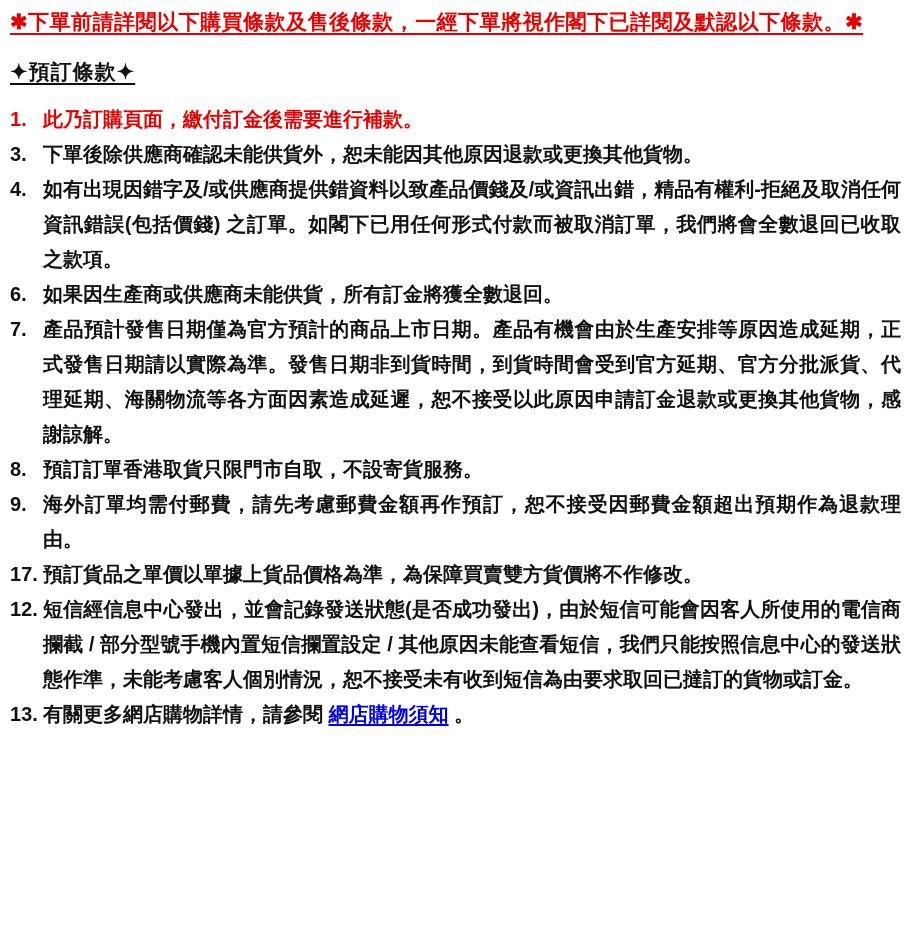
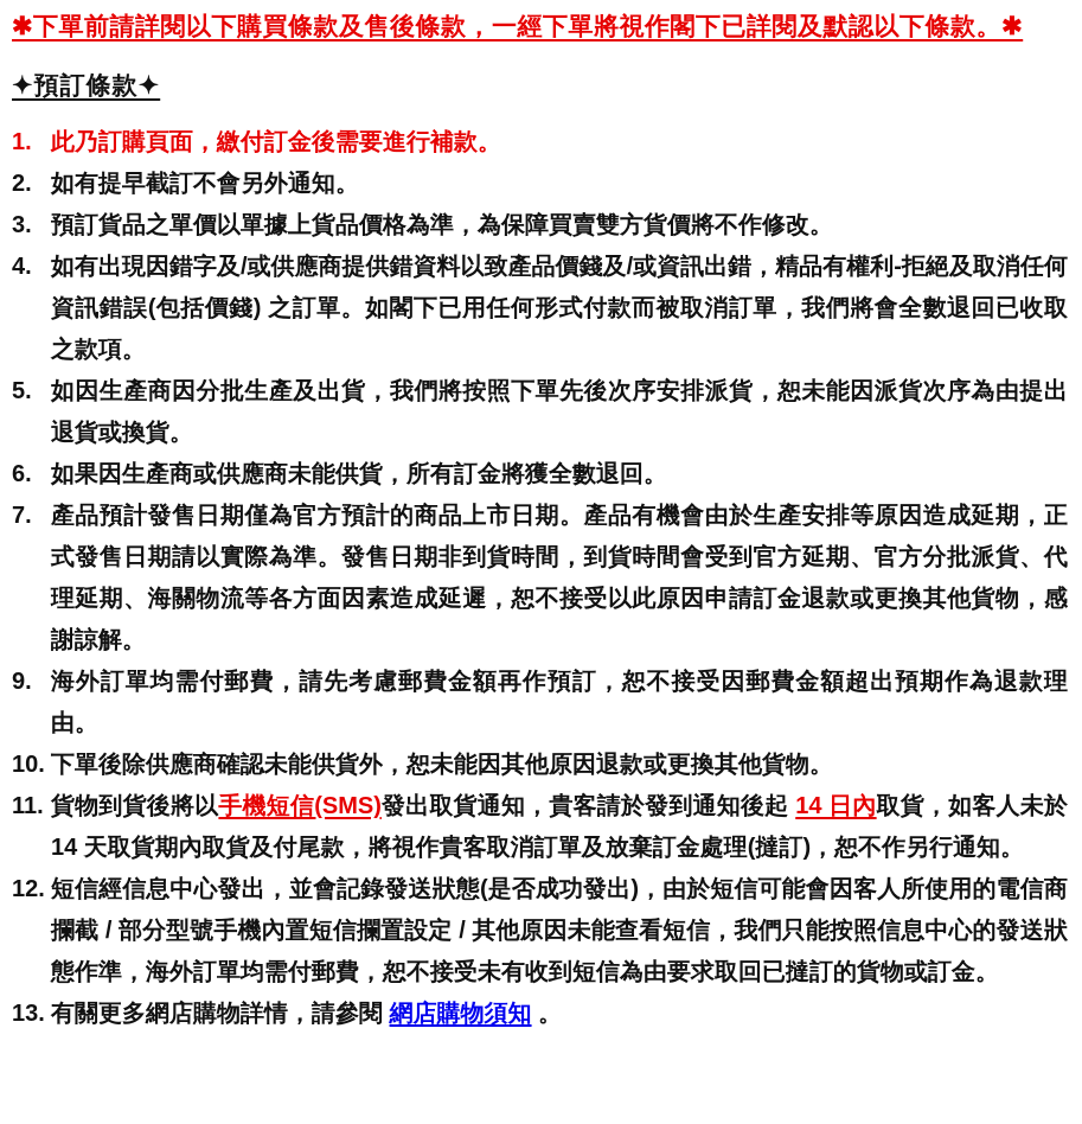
  ✱下單前請詳閱以下購買條款及售後條款，一經下單將視作閣下已詳閱及默認以下條款。✱
  ✦預訂條款✦
  1.
  此乃訂購頁面，繳付訂金後需要進行補款。
+ 2.
+ 如有提早截訂不會另外通知。
  3.
- 下單後除供應商確認未能供貨外，恕未能因其他原因退款或更換其他貨物。
+ 預訂貨品之單價以單據上貨品價格為準，為保障買賣雙方貨價將不作修改。
  4.
  如有出現因錯字及/或供應商提供錯資料以致產品價錢及/或資訊出錯，精品有權利-拒絕及取消任何資訊錯誤(包括價錢) 之訂單。如閣下已用任何形式付款而被取消訂單，我們將會全數退回已收取之款項。
+ 5.
+ 如因生產商因分批生產及出貨，我們將按照下單先後次序安排派貨，恕未能因派貨次序為由提出退貨或換貨。
  6.
  如果因生產商或供應商未能供貨，所有訂金將獲全數退回。
  7.
  產品預計發售日期僅為官方預計的商品上市日期。產品有機會由於生產安排等原因造成延期，正式發售日期請以實際為準。發售日期非到貨時間，到貨時間會受到官方延期、官方分批派貨、代理延期、海關物流等各方面因素造成延遲，恕不接受以此原因申請訂金退款或更換其他貨物，感謝諒解。
- 8.
- 預訂訂單香港取貨只限門市自取，不設寄貨服務。
  9.
  海外訂單均需付郵費，請先考慮郵費金額再作預訂，恕不接受因郵費金額超出預期作為退款理由。
- 17.
+ 10.
- 預訂貨品之單價以單據上貨品價格為準，為保障買賣雙方貨價將不作修改。
+ 下單後除供應商確認未能供貨外，恕未能因其他原因退款或更換其他貨物。
+ 11.
+ 貨物到貨後將以手機短信(SMS)發出取貨通知，貴客請於發到通知後起 14 日內取貨，如客人未於 14 天取貨期內取貨及付尾款，將視作貴客取消訂單及放棄訂金處理(撻訂)，恕不作另行通知。
  12.
- 短信經信息中心發出，並會記錄發送狀態(是否成功發出)，由於短信可能會因客人所使用的電信商攔截 / 部分型號手機內置短信攔置設定 / 其他原因未能查看短信，我們只能按照信息中心的發送狀態作準，未能考慮客人個別情況，恕不接受未有收到短信為由要求取回已撻訂的貨物或訂金。
+ 短信經信息中心發出，並會記錄發送狀態(是否成功發出)，由於短信可能會因客人所使用的電信商攔截 / 部分型號手機內置短信攔置設定 / 其他原因未能查看短信，我們只能按照信息中心的發送狀態作準，海外訂單均需付郵費，恕不接受未有收到短信為由要求取回已撻訂的貨物或訂金。
  13.
  有關更多網店購物詳情，請參閱 網店購物須知 。
